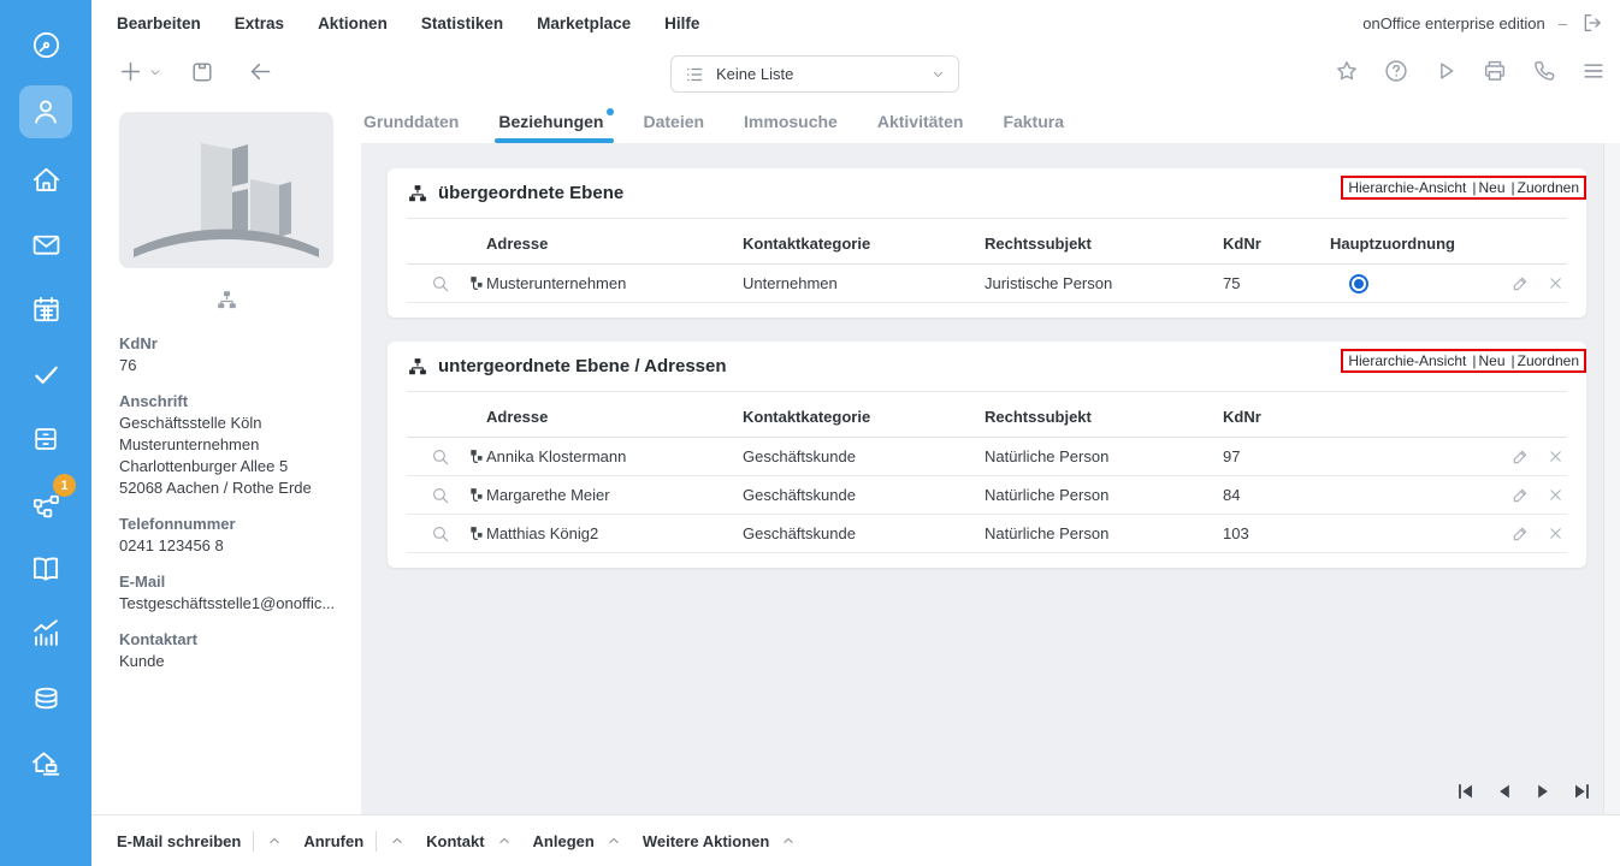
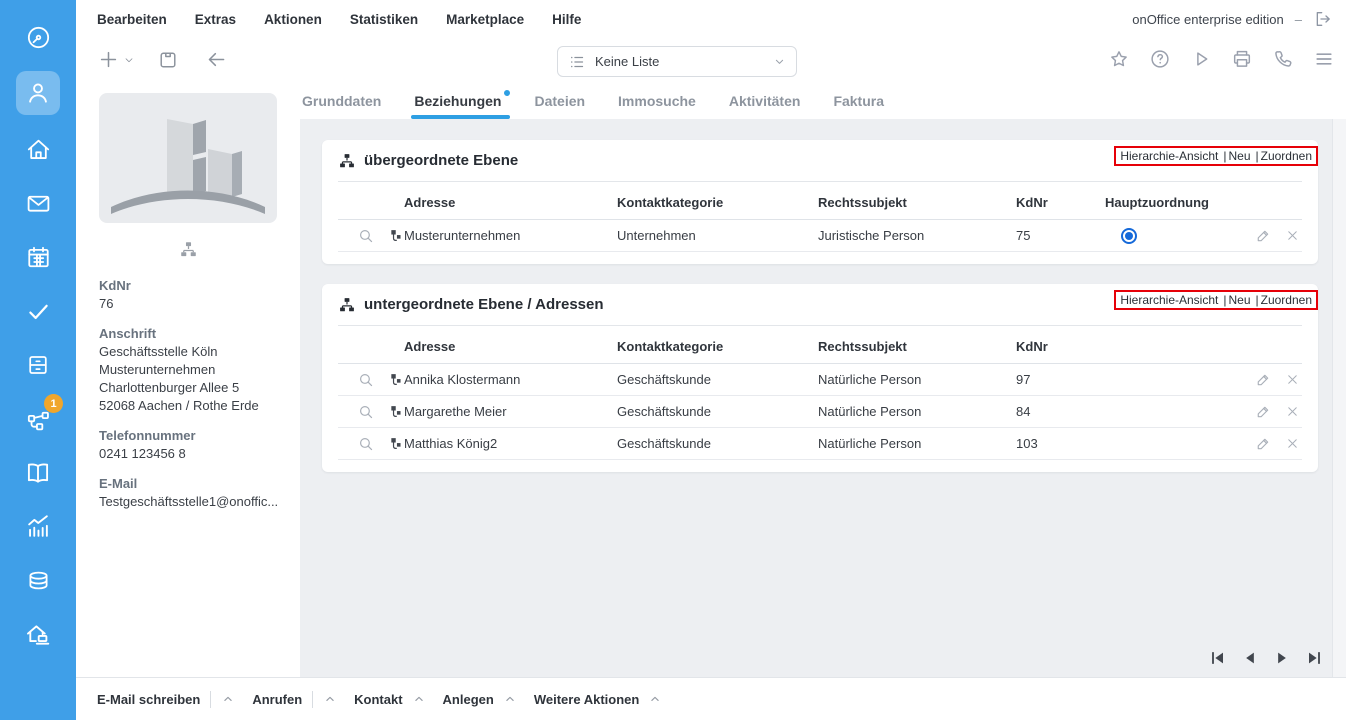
  1
  Bearbeiten
  Extras
  Aktionen
  Statistiken
  Marketplace
  Hilfe
  onOffice enterprise edition
  –
  Keine Liste
  Grunddaten
  Beziehungen
  Dateien
  Immosuche
  Aktivitäten
  Faktura
  KdNr
  76
  Anschrift
  Geschäftsstelle Köln
  Musterunternehmen
  Charlottenburger Allee 5
  52068 Aachen / Rothe Erde
  Telefonnummer
  0241 123456 8
  E-Mail
  Testgeschäftsstelle1@onoffic...
- Kontaktart
- Kunde
  Hierarchie-Ansicht
  |
  Neu
  |
  Zuordnen
  übergeordnete Ebene
  Adresse
  Kontaktkategorie
  Rechtssubjekt
  KdNr
  Hauptzuordnung
  Musterunternehmen
  Unternehmen
  Juristische Person
  75
  Hierarchie-Ansicht
  |
  Neu
  |
  Zuordnen
  untergeordnete Ebene / Adressen
  Adresse
  Kontaktkategorie
  Rechtssubjekt
  KdNr
  Annika Klostermann
  Geschäftskunde
  Natürliche Person
  97
  Margarethe Meier
  Geschäftskunde
  Natürliche Person
  84
  Matthias König2
  Geschäftskunde
  Natürliche Person
  103
  E-Mail schreiben
  Anrufen
  Kontakt
  Anlegen
  Weitere Aktionen
